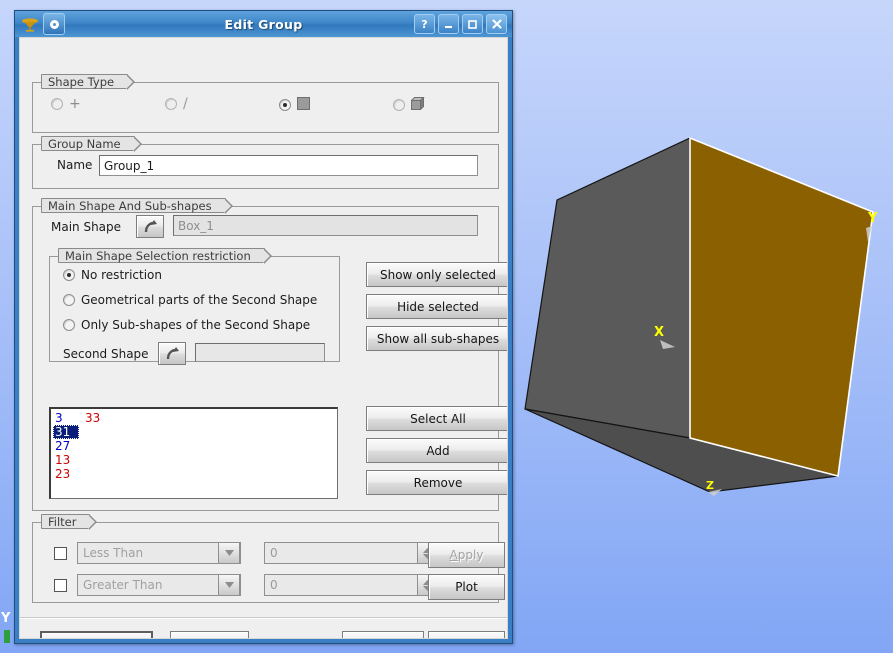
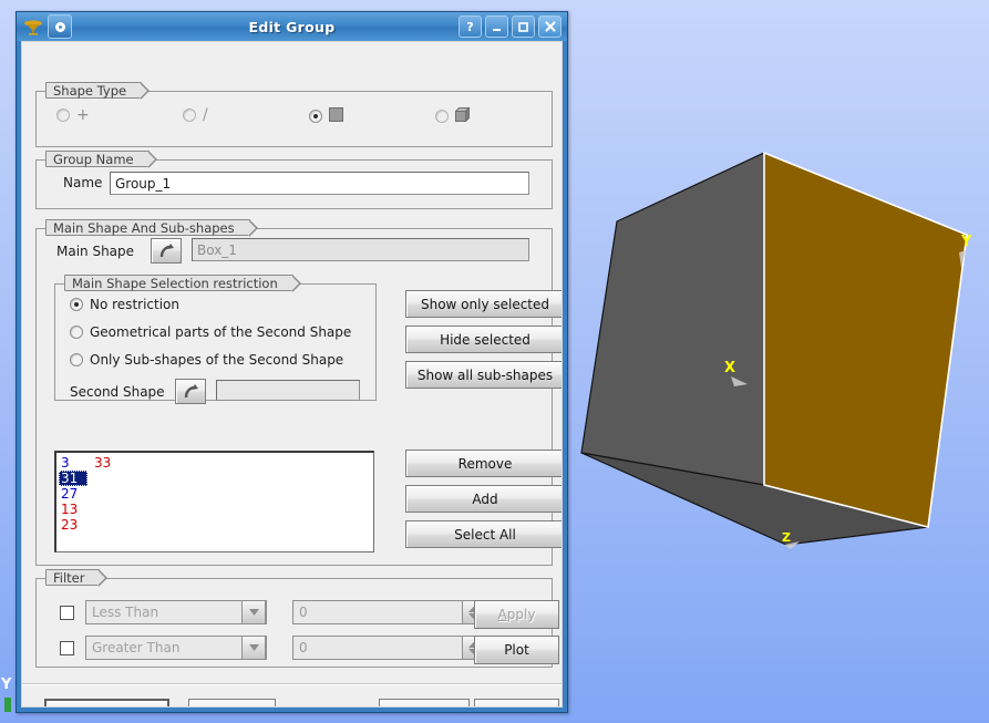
  Y
  X
  Z
  Y
  Edit Group
  ?
  Shape Type
  +
  /
  Group Name
  Name
  Group_1
  Main Shape And Sub-shapes
  Main Shape
  Box_1
  Main Shape Selection restriction
  No restriction
  Geometrical parts of the Second Shape
  Only Sub-shapes of the Second Shape
  Second Shape
  Show only selected
  Hide selected
  Show all sub-shapes
  3
  33
  31
  27
  13
  23
- Select All
+ Remove
  Add
- Remove
+ Select All
  Filter
  Less Than
  0
  Greater Than
  0
  A
  pply
  Plot
